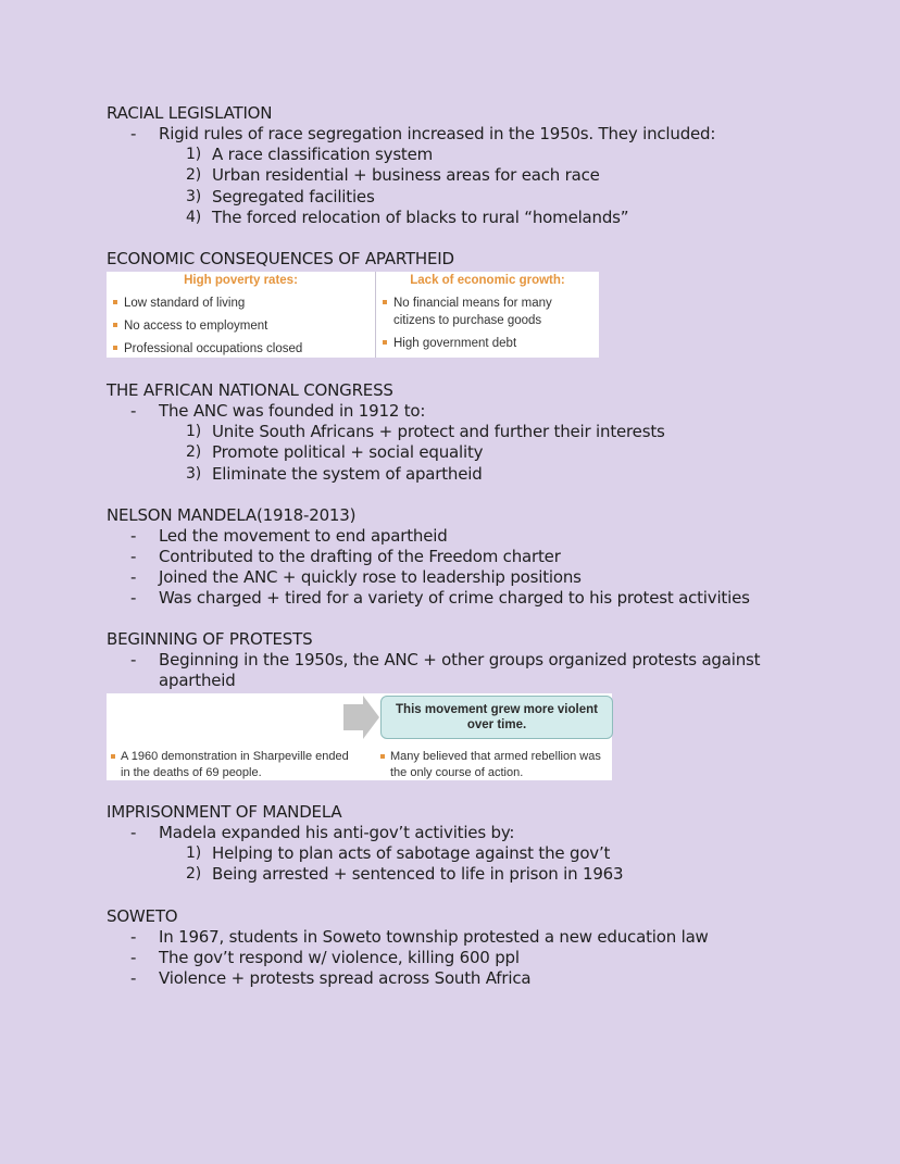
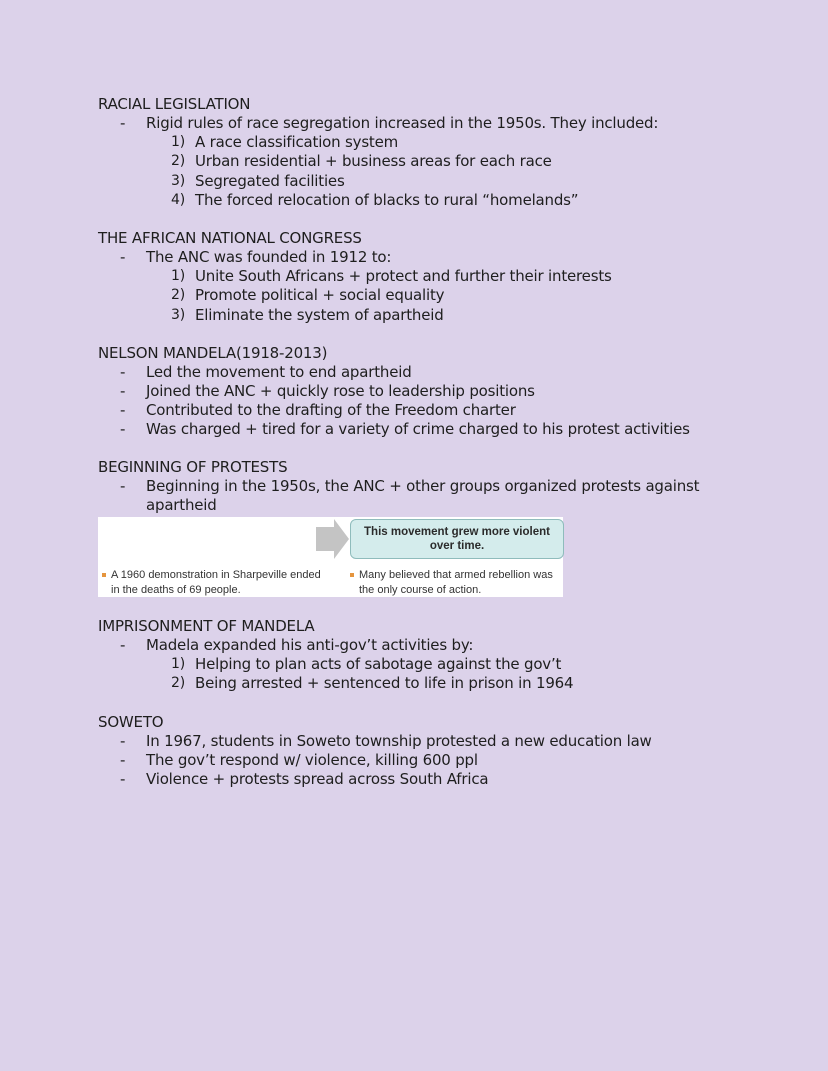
  RACIAL LEGISLATION
  -
  Rigid rules of race segregation increased in the 1950s. They included:
  1)
  A race classification system
  2)
  Urban residential + business areas for each race
  3)
  Segregated facilities
  4)
  The forced relocation of blacks to rural “homelands”
- ECONOMIC CONSEQUENCES OF APARTHEID
- High poverty rates:
- Low standard of living
- No access to employment
- Professional occupations closed
- Lack of economic growth:
- No financial means for many citizens to purchase goods
- High government debt
  THE AFRICAN NATIONAL CONGRESS
  -
  The ANC was founded in 1912 to:
  1)
  Unite South Africans + protect and further their interests
  2)
  Promote political + social equality
  3)
  Eliminate the system of apartheid
  NELSON MANDELA(1918-2013)
  -
  Led the movement to end apartheid
  -
- Contributed to the drafting of the Freedom charter
+ Joined the ANC + quickly rose to leadership positions
  -
- Joined the ANC + quickly rose to leadership positions
+ Contributed to the drafting of the Freedom charter
  -
  Was charged + tired for a variety of crime charged to his protest activities
  BEGINNING OF PROTESTS
  -
  Beginning in the 1950s, the ANC + other groups organized protests against apartheid
  This movement grew more violent over time.
  A 1960 demonstration in Sharpeville ended in the deaths of 69 people.
  Many believed that armed rebellion was the only course of action.
  IMPRISONMENT OF MANDELA
  -
  Madela expanded his anti-gov’t activities by:
  1)
  Helping to plan acts of sabotage against the gov’t
  2)
- Being arrested + sentenced to life in prison in 1963
+ Being arrested + sentenced to life in prison in 1964
  SOWETO
  -
  In 1967, students in Soweto township protested a new education law
  -
  The gov’t respond w/ violence, killing 600 ppl
  -
  Violence + protests spread across South Africa
